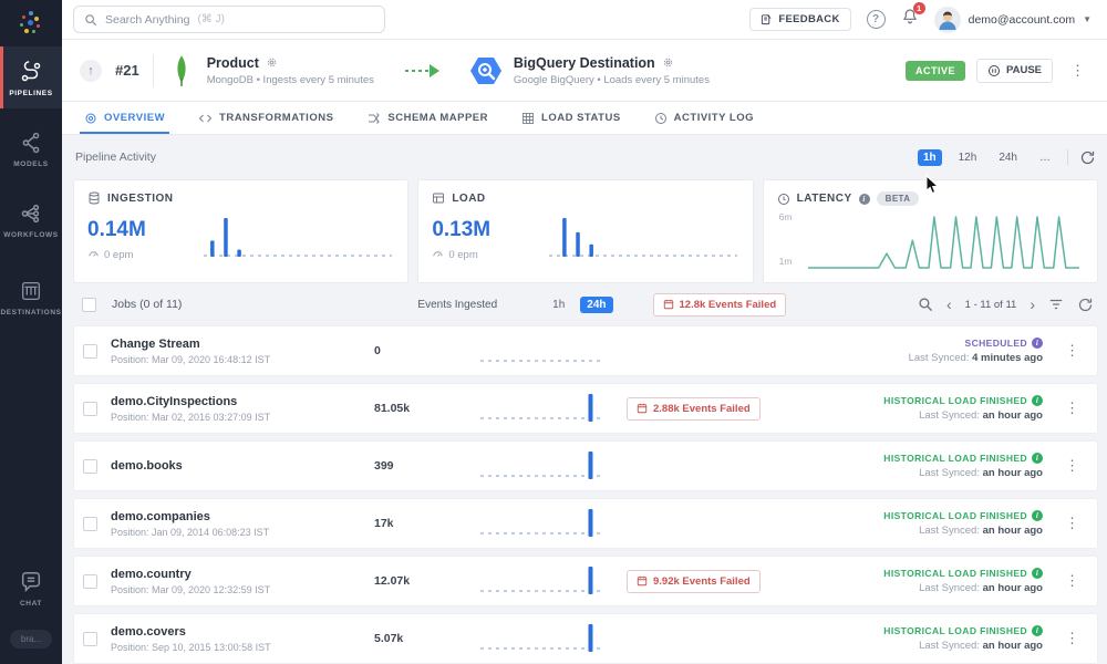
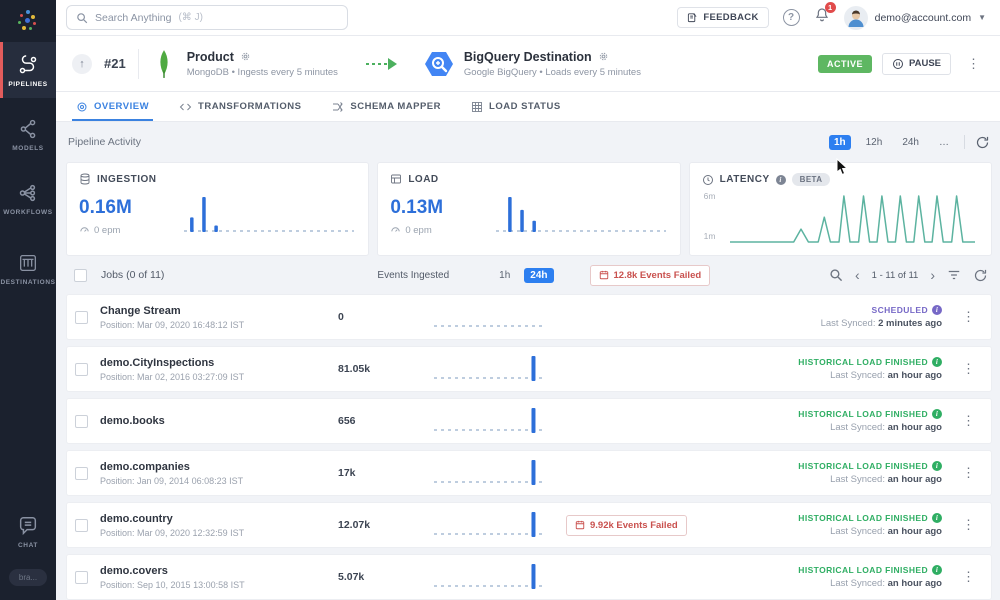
  bra...
  Search Anything
  (⌘ J)
  FEEDBACK
  ?
  1
  demo@account.com
  ▼
  ↑
  #21
  Product
  MongoDB • Ingests every 5 minutes
  BigQuery Destination
  Google BigQuery • Loads every 5 minutes
  ACTIVE
  PAUSE
  ⋮
  OVERVIEW
  TRANSFORMATIONS
  SCHEMA MAPPER
  LOAD STATUS
- ACTIVITY LOG
  Pipeline Activity
  1h
  12h
  24h
  …
  INGESTION
- 0.14M
+ 0.16M
  0 epm
  LOAD
  0.13M
  0 epm
  LATENCY
  i
  BETA
  6m
  1m
  Jobs (0 of 11)
  Events Ingested
  1h
  24h
  12.8k Events Failed
  ‹
  1 - 11 of 11
  ›
  Change Stream
  Position: Mar 09, 2020 16:48:12 IST
  0
  SCHEDULED
  i
- Last Synced: 4 minutes ago
+ Last Synced: 2 minutes ago
  ⋮
  demo.CityInspections
  Position: Mar 02, 2016 03:27:09 IST
  81.05k
- 2.88k Events Failed
  HISTORICAL LOAD FINISHED
  i
  Last Synced: an hour ago
  ⋮
  demo.books
- 399
+ 656
  HISTORICAL LOAD FINISHED
  i
  Last Synced: an hour ago
  ⋮
  demo.companies
  Position: Jan 09, 2014 06:08:23 IST
  17k
  HISTORICAL LOAD FINISHED
  i
  Last Synced: an hour ago
  ⋮
  demo.country
  Position: Mar 09, 2020 12:32:59 IST
  12.07k
  9.92k Events Failed
  HISTORICAL LOAD FINISHED
  i
  Last Synced: an hour ago
  ⋮
  demo.covers
  Position: Sep 10, 2015 13:00:58 IST
  5.07k
  HISTORICAL LOAD FINISHED
  i
  Last Synced: an hour ago
  ⋮
